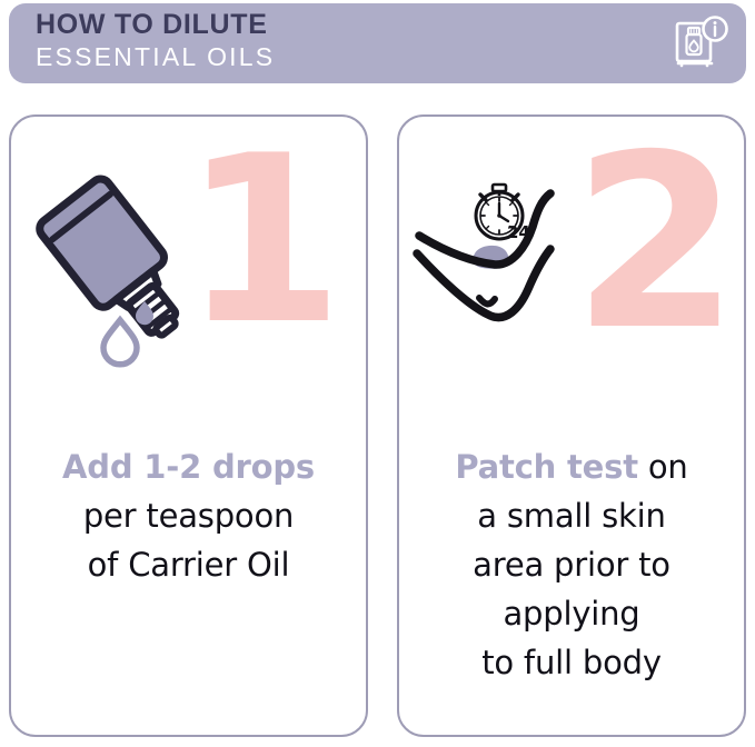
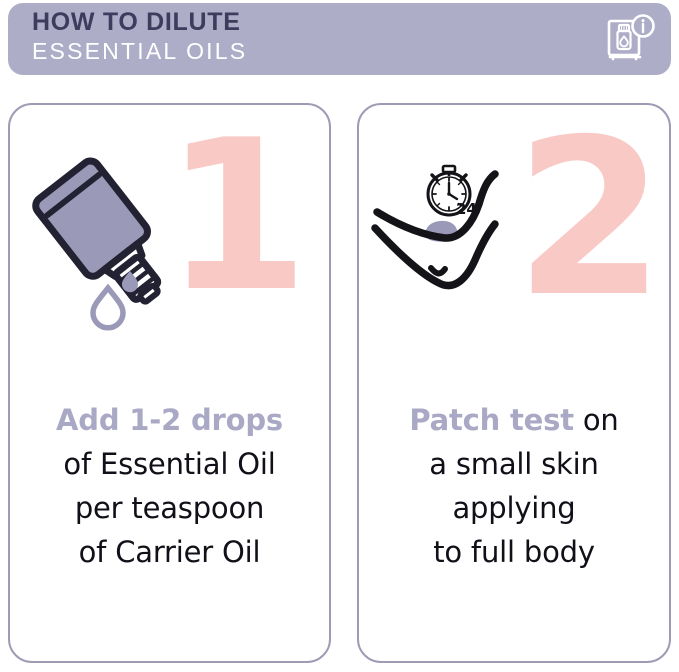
  HOW TO DILUTE
  ESSENTIAL OILS
  1
  Add 1-2 drops
+ of Essential Oil
  per teaspoon
  of Carrier Oil
  2
  24
  Patch test on
  a small skin
- area prior to
  applying
  to full body
